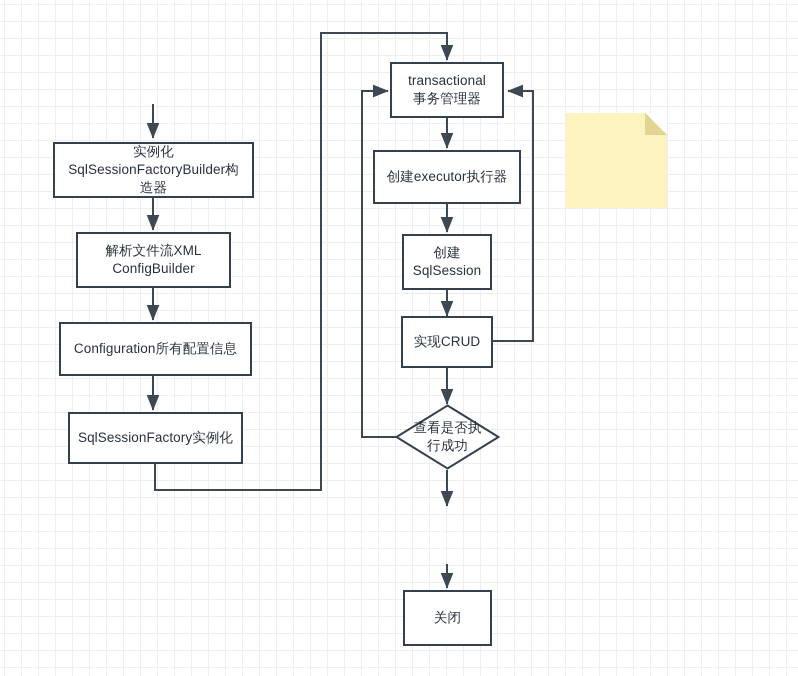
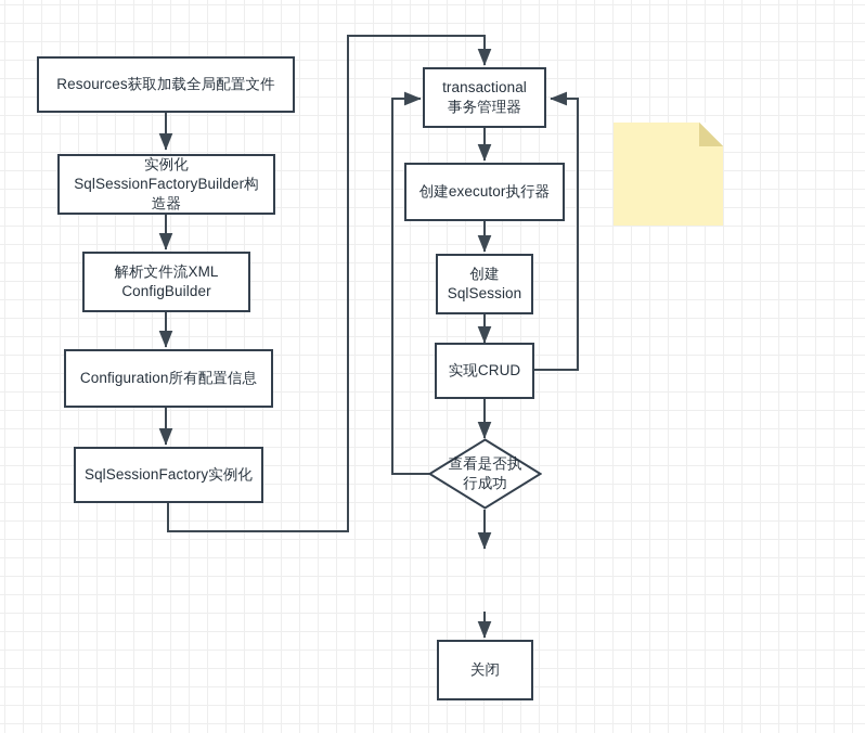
+ Resources获取加载全局配置文件
  实例化
  SqlSessionFactoryBuilder构
  造器
  解析文件流XML
  ConfigBuilder
  Configuration所有配置信息
  SqlSessionFactory实例化
  transactional
  事务管理器
  创建executor执行器
  创建
  SqlSession
  实现CRUD
  查看是否执
  行成功
  关闭
